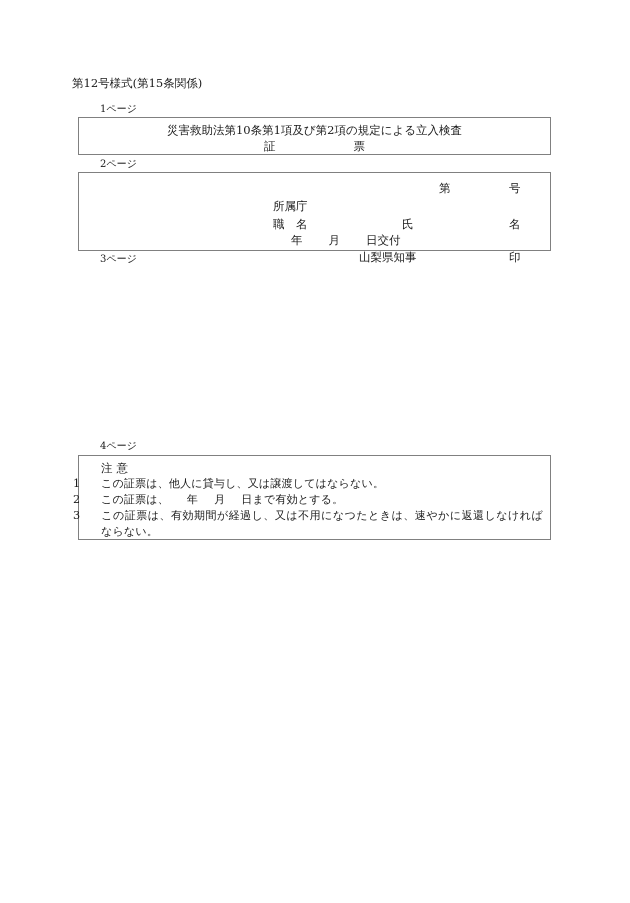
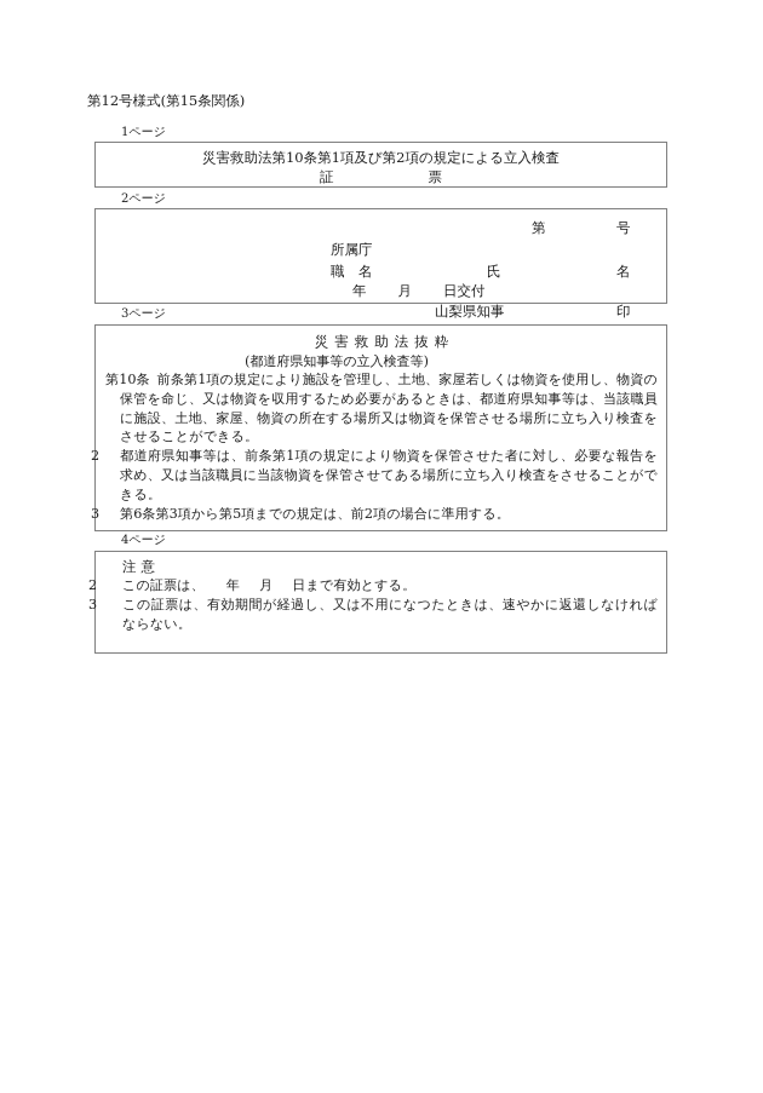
  第12号様式(第15条関係)
  1ページ
  災害救助法第10条第1項及び第2項の規定による立入検査
  証 票
  2ページ
  第
  号
  所属庁
  職 名
  氏
  名
  年 月 日交付
  山梨県知事
  印
  3ページ
+ 災害救助法抜粋
+ (都道府県知事等の立入検査等)
+ 第10条 前条第1項の規定により施設を管理し、土地、家屋若しくは物資を使用し、物資の保管を命じ、又は物資を収用するため必要があるときは、都道府県知事等は、当該職員に施設、土地、家屋、物資の所在する場所又は物資を保管させる場所に立ち入り検査をさせることができる。
+ 2 都道府県知事等は、前条第1項の規定により物資を保管させた者に対し、必要な報告を求め、又は当該職員に当該物資を保管させてある場所に立ち入り検査をさせることができる。
+ 3 第6条第3項から第5項までの規定は、前2項の場合に準用する。
  4ページ
  注意
- 1 この証票は、他人に貸与し、又は譲渡してはならない。
  2 この証票は、 年 月 日まで有効とする。
  3 この証票は、有効期間が経過し、又は不用になつたときは、速やかに返還しなければならない。
